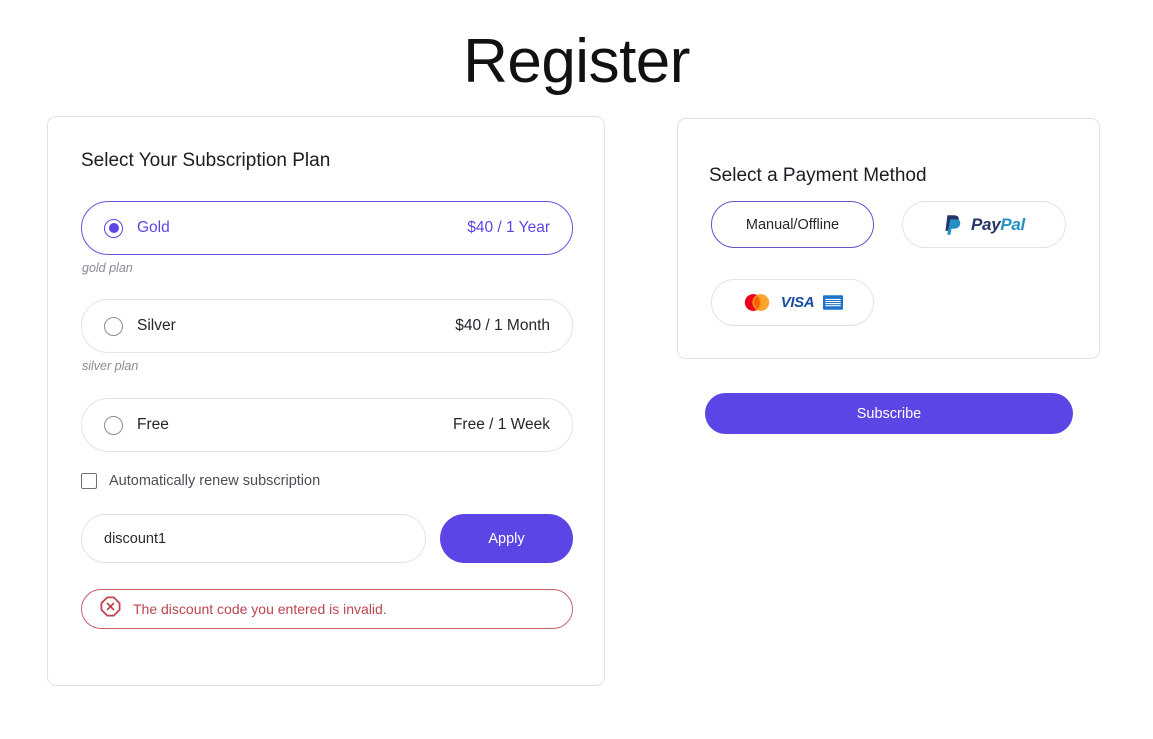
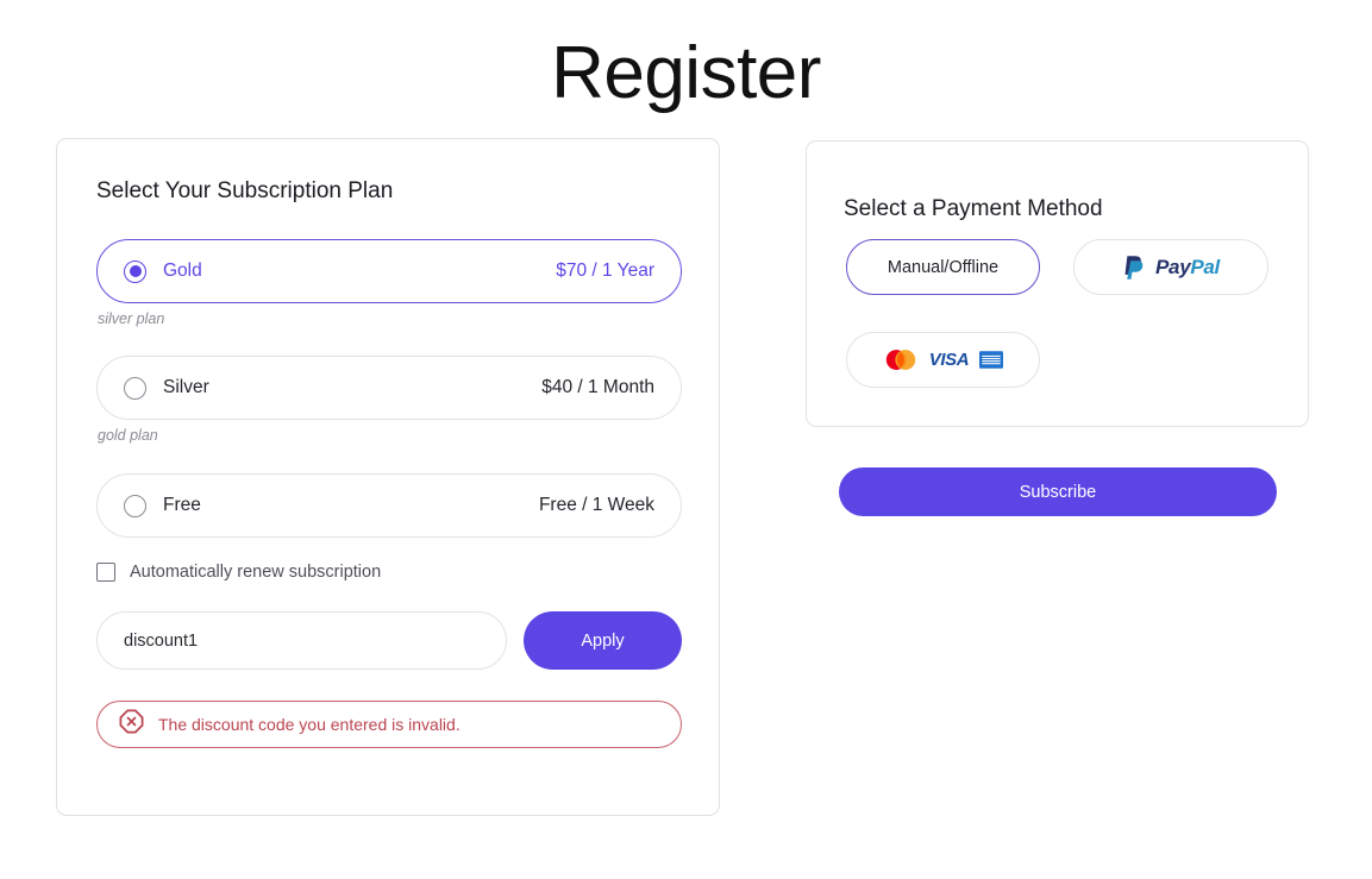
  Register
  Select Your Subscription Plan
  Gold
- $40 / 1 Year
+ $70 / 1 Year
- gold plan
+ silver plan
  Silver
  $40 / 1 Month
- silver plan
+ gold plan
  Free
  Free / 1 Week
  Automatically renew subscription
  discount1
  Apply
  The discount code you entered is invalid.
  Select a Payment Method
  Manual/Offline
  PayPal
  VISA
  Subscribe
